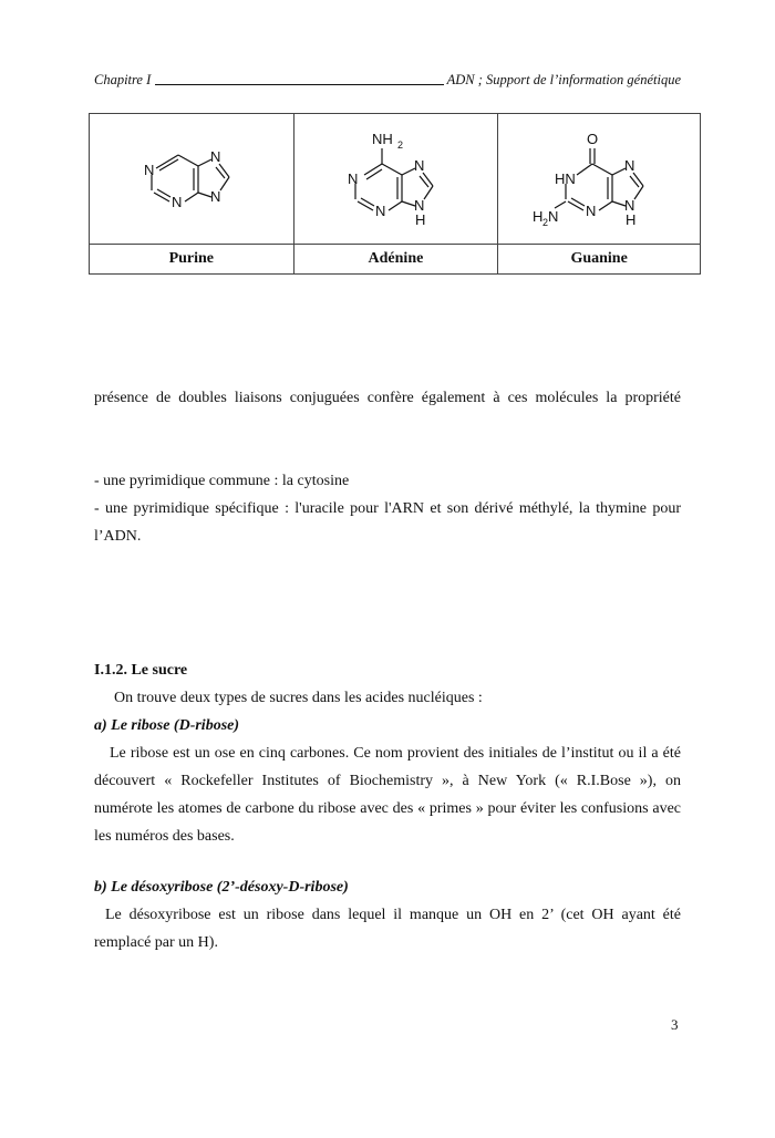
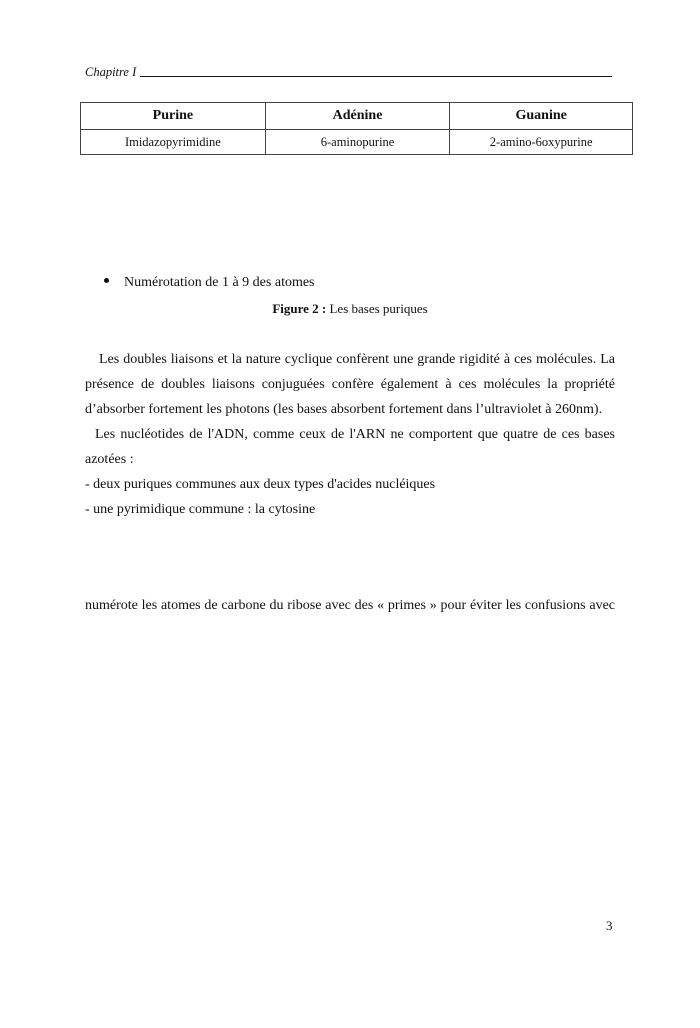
  Chapitre I
- ADN ; Support de l’information génétique
- N N N N	NH 2 N N N N H	O HN H 2 N N N N H
  Purine	Adénine	Guanine
+ Imidazopyrimidine	6-aminopurine	2-amino-6oxypurine
+ Numérotation de 1 à 9 des atomes
+ Figure 2 : Les bases puriques
+ Les doubles liaisons et la nature cyclique confèrent une grande rigidité à ces molécules. La
  présence de doubles liaisons conjuguées confère également à ces molécules la propriété
+ d’absorber fortement les photons (les bases absorbent fortement dans l’ultraviolet à 260nm).
+ Les nucléotides de l'ADN, comme ceux de l'ARN ne comportent que quatre de ces bases
+ azotées :
+ - deux puriques communes aux deux types d'acides nucléiques
  - une pyrimidique commune : la cytosine
- - une pyrimidique spécifique : l'uracile pour l'ARN et son dérivé méthylé, la thymine pour
- l’ADN.
- I.1.2. Le sucre
- On trouve deux types de sucres dans les acides nucléiques :
- a) Le ribose (D-ribose)
- Le ribose est un ose en cinq carbones. Ce nom provient des initiales de l’institut ou il a été
- découvert « Rockefeller Institutes of Biochemistry », à New York (« R.I.Bose »), on
  numérote les atomes de carbone du ribose avec des « primes » pour éviter les confusions avec
- les numéros des bases.
- b) Le désoxyribose (2’-désoxy-D-ribose)
- Le désoxyribose est un ribose dans lequel il manque un OH en 2’ (cet OH ayant été
- remplacé par un H).
  3
